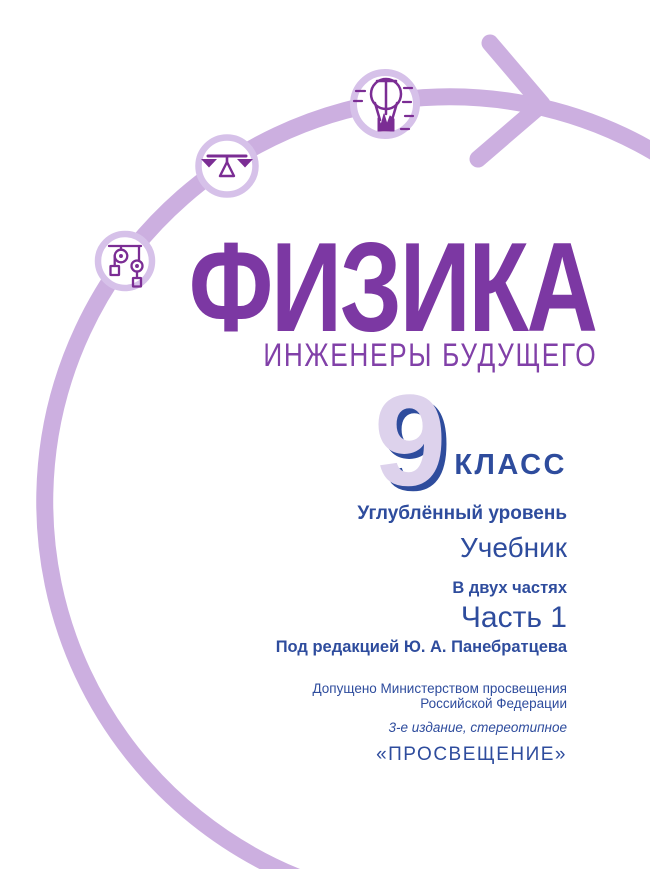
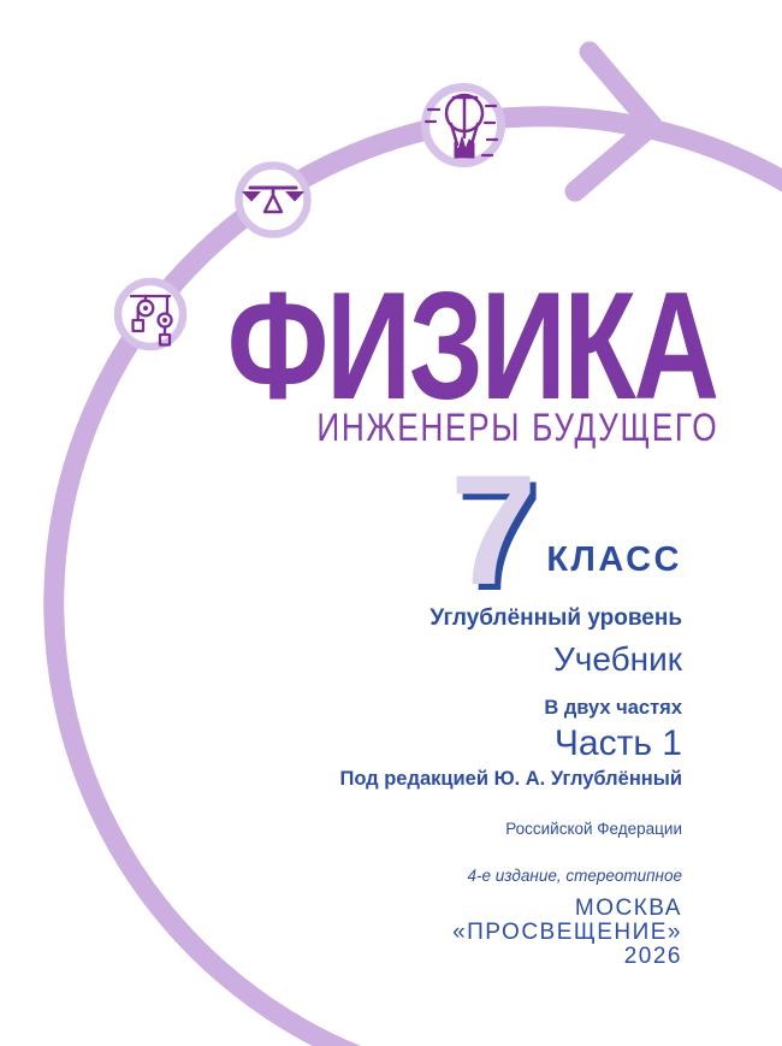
  ФИЗИКА
  ИНЖЕНЕРЫ БУДУЩЕГО
- 9
+ 7
  КЛАСС
  Углублённый уровень
  Учебник
  В двух частях
  Часть 1
- Под редакцией Ю. А. Панебратцева
+ Под редакцией Ю. А. Углублённый
- Допущено Министерством просвещения
  Российской Федерации
- 3-е издание, стереотипное
+ 4-е издание, стереотипное
+ МОСКВА
  «ПРОСВЕЩЕНИЕ»
+ 2026
